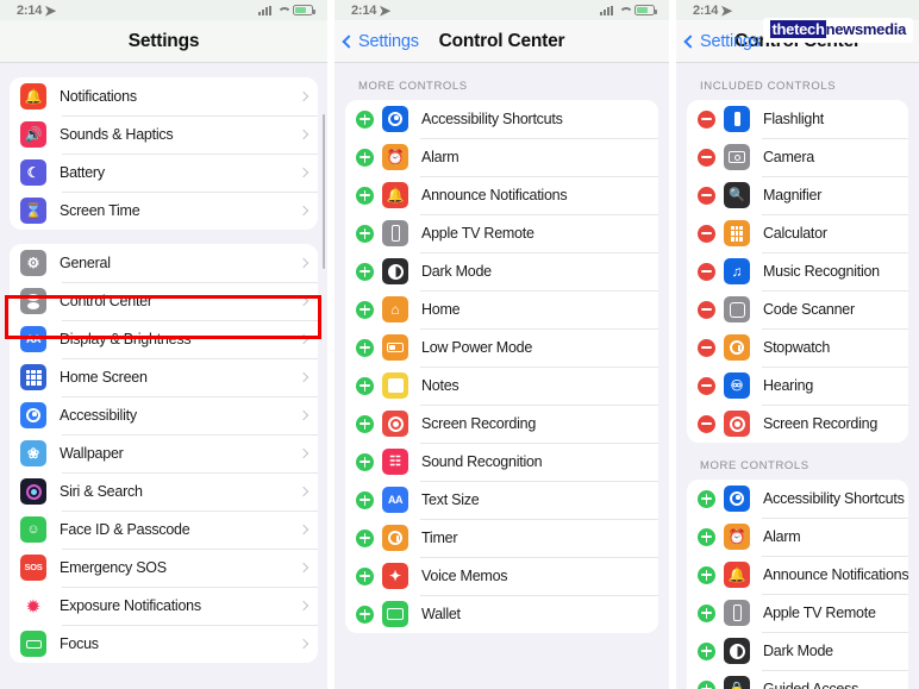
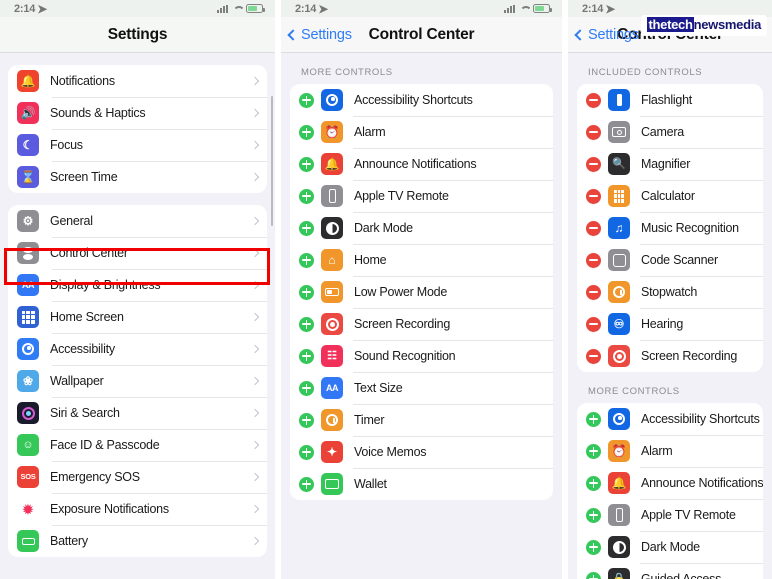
  2:14
  ➤
  Settings
  🔔
  Notifications
  🔊
  Sounds & Haptics
  ☾
- Battery
+ Focus
  ⌛
  Screen Time
  ⚙
  General
  Control Center
  AA
  Display & Brightness
  Home Screen
  Accessibility
  ❀
  Wallpaper
  Siri & Search
  ☺
  Face ID & Passcode
  SOS
  Emergency SOS
  ✹
  Exposure Notifications
- Focus
+ Battery
  2:14
  ➤
  Settings
  Control Center
  MORE CONTROLS
  Accessibility Shortcuts
  ⏰
  Alarm
  🔔
  Announce Notifications
  Apple TV Remote
  Dark Mode
  ⌂
  Home
  Low Power Mode
- Notes
  Screen Recording
  ☷
  Sound Recognition
  AA
  Text Size
  Timer
  ✦
  Voice Memos
  Wallet
  2:14
  ➤
  Settings
  INCLUDED CONTROLS
  Flashlight
  Camera
  🔍
  Magnifier
  Calculator
  ♫
  Music Recognition
  Code Scanner
  Stopwatch
  ♾
  Hearing
  Screen Recording
  MORE CONTROLS
  Accessibility Shortcuts
  ⏰
  Alarm
  🔔
  Announce Notifications
  Apple TV Remote
  Dark Mode
  thetechnewsmedia
